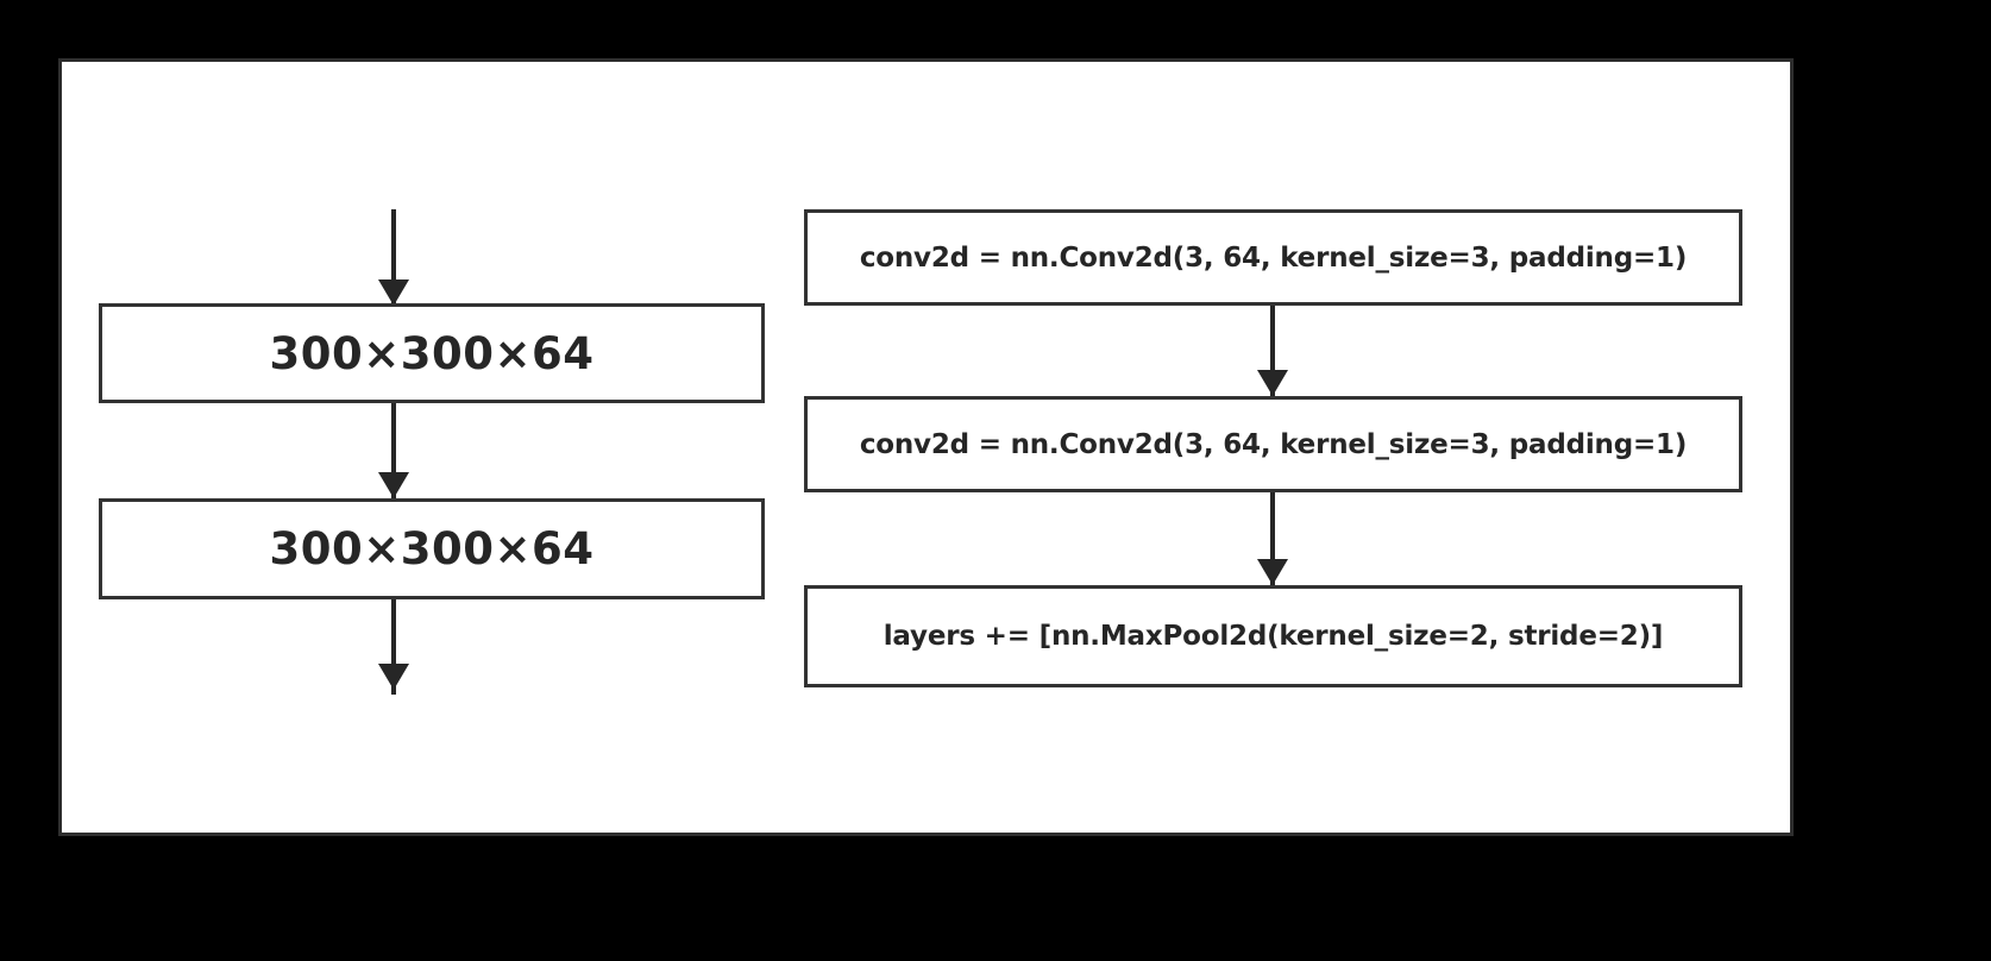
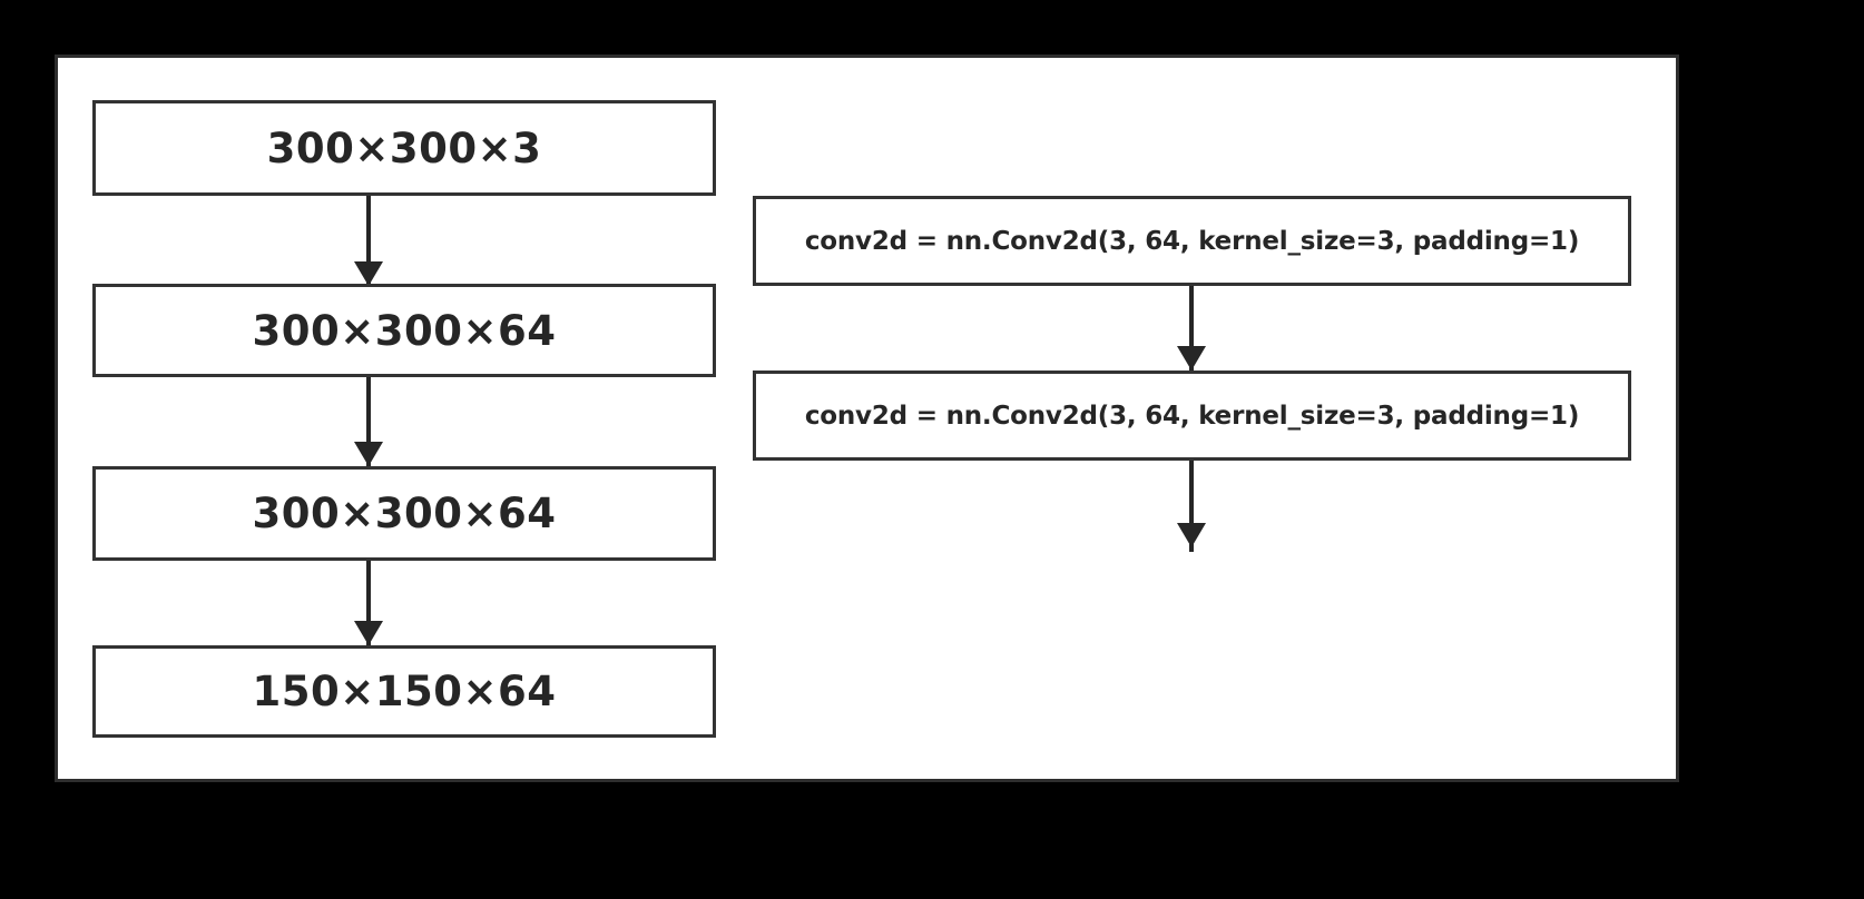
+ 300×300×3
  300×300×64
  300×300×64
+ 150×150×64
  conv2d = nn.Conv2d(3, 64, kernel_size=3, padding=1)
  conv2d = nn.Conv2d(3, 64, kernel_size=3, padding=1)
- layers += [nn.MaxPool2d(kernel_size=2, stride=2)]
